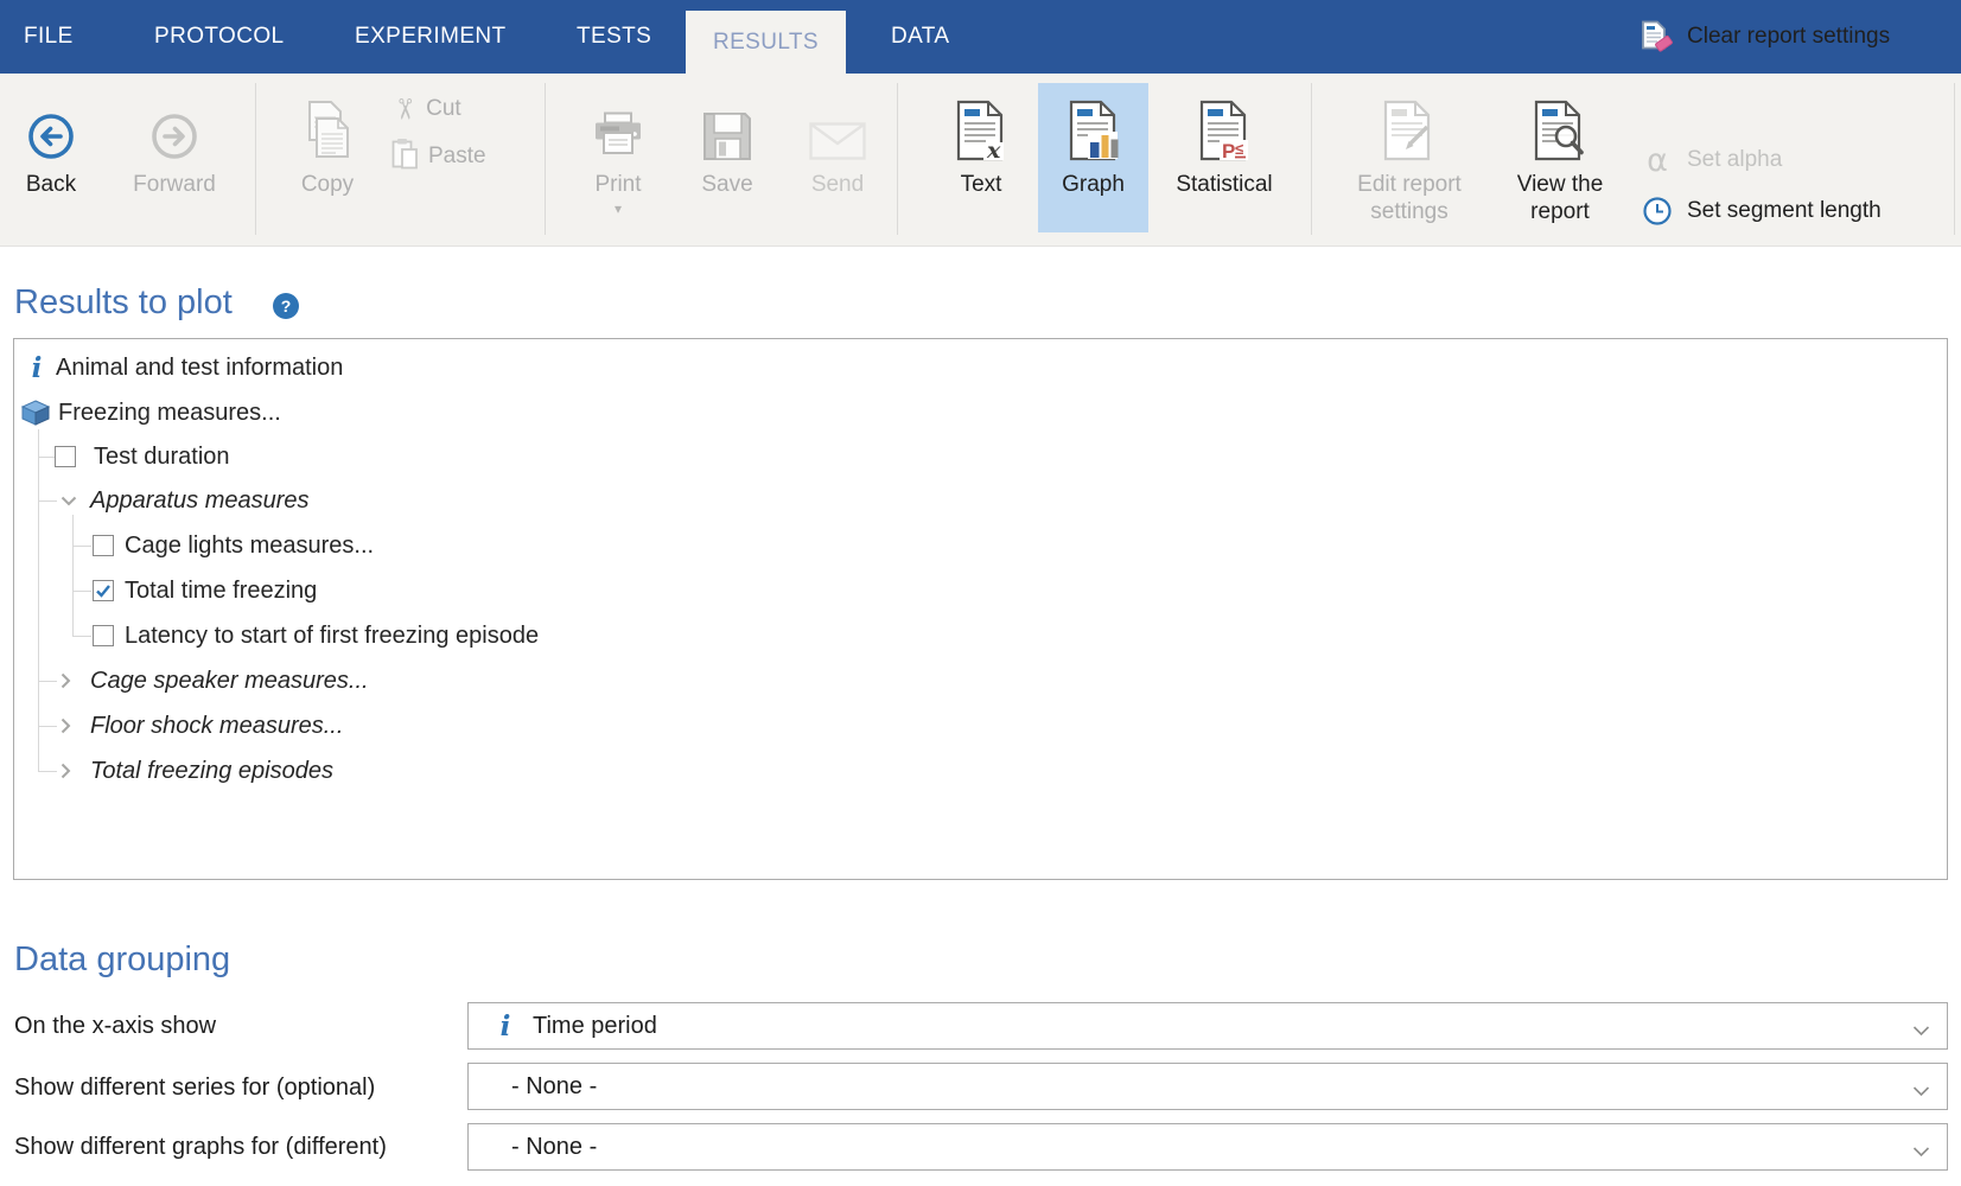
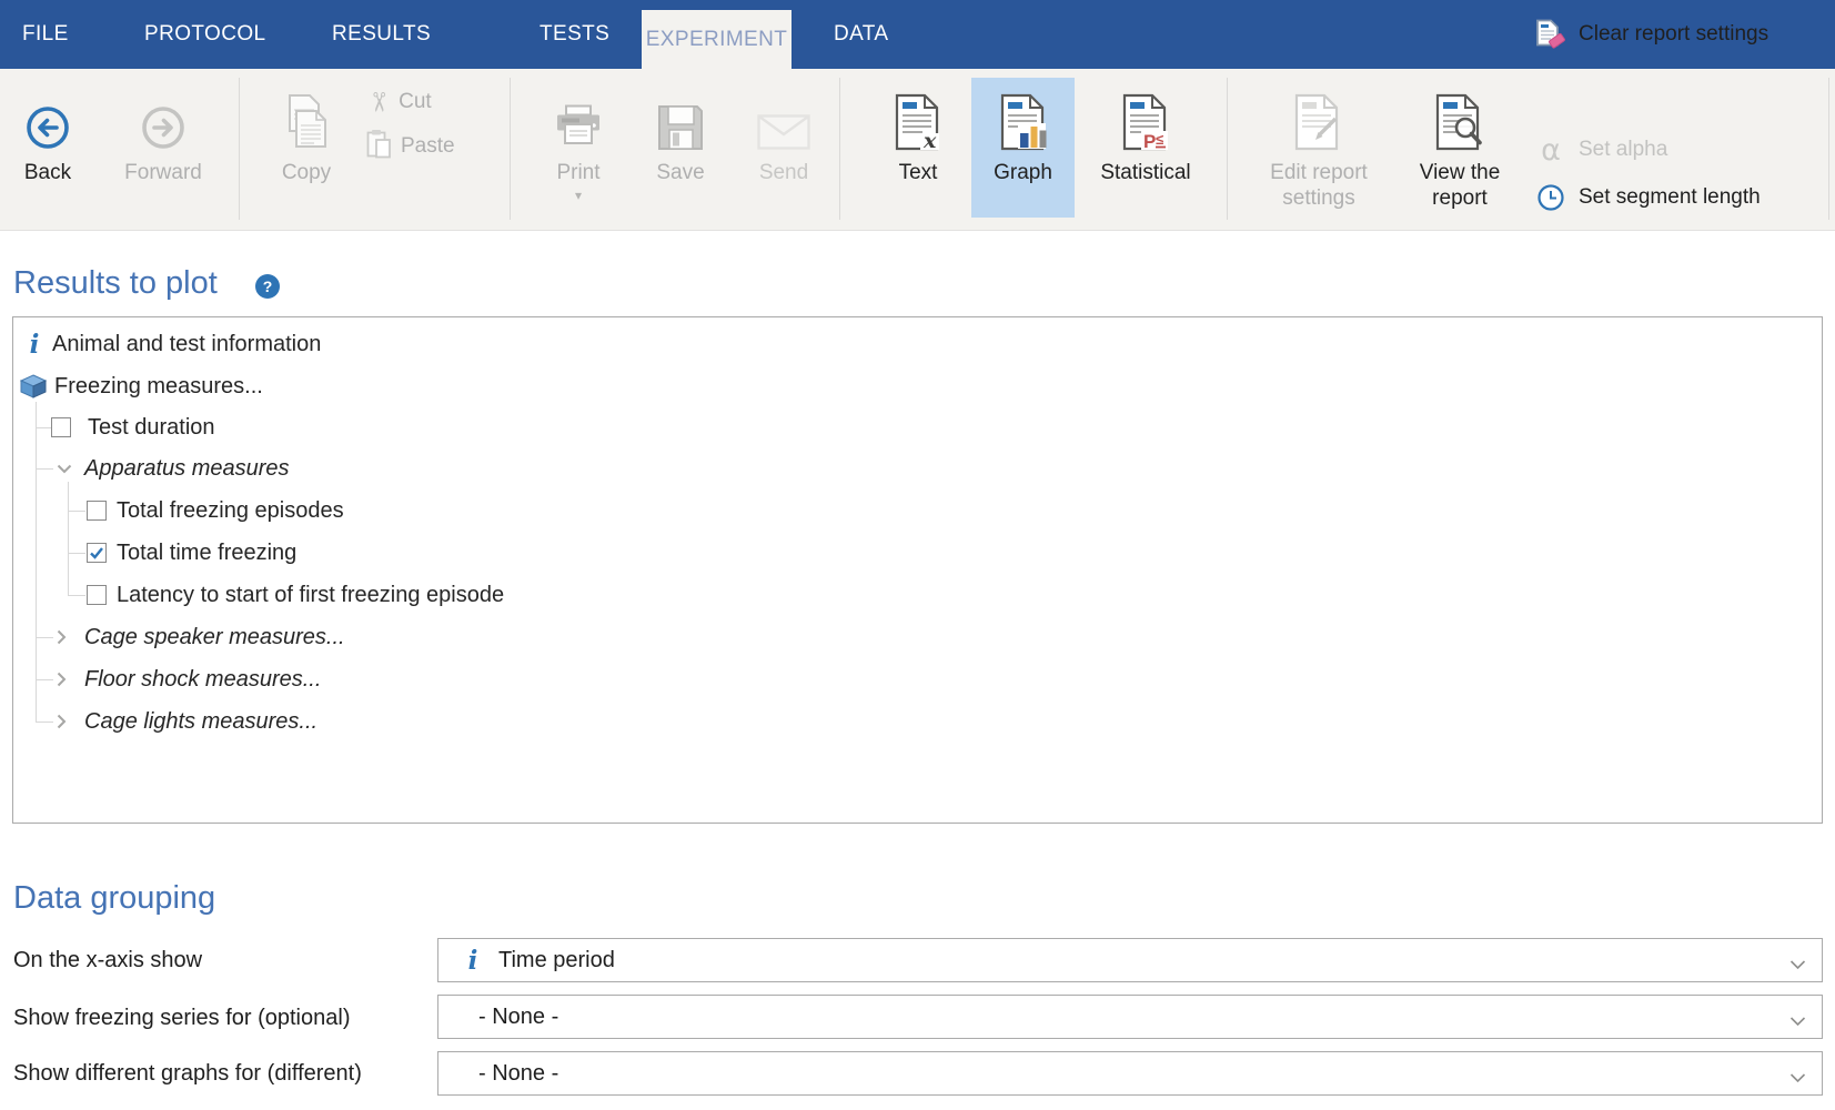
  FILE
  PROTOCOL
- EXPERIMENT
+ RESULTS
  TESTS
- RESULTS
+ EXPERIMENT
  DATA
  Back
  Forward
  Copy
  Cut
  Paste
  Print
  ▾
  Save
  Send
  x
  Text
  Graph
  P
  ≤
  Statistical
  Edit report
  settings
  View the
  report
  Clear report settings
  α
  Set alpha
  Set segment length
  Results to plot
  ?
  i
  Animal and test information
  Freezing measures...
  Test duration
  Apparatus measures
- Cage lights measures...
+ Total freezing episodes
  Total time freezing
  Latency to start of first freezing episode
  Cage speaker measures...
  Floor shock measures...
- Total freezing episodes
+ Cage lights measures...
  Data grouping
  On the x-axis show
  i
  Time period
- Show different series for (optional)
+ Show freezing series for (optional)
  - None -
  Show different graphs for (different)
  - None -
